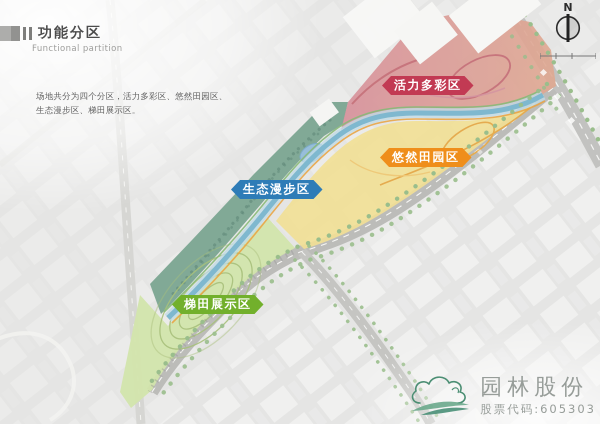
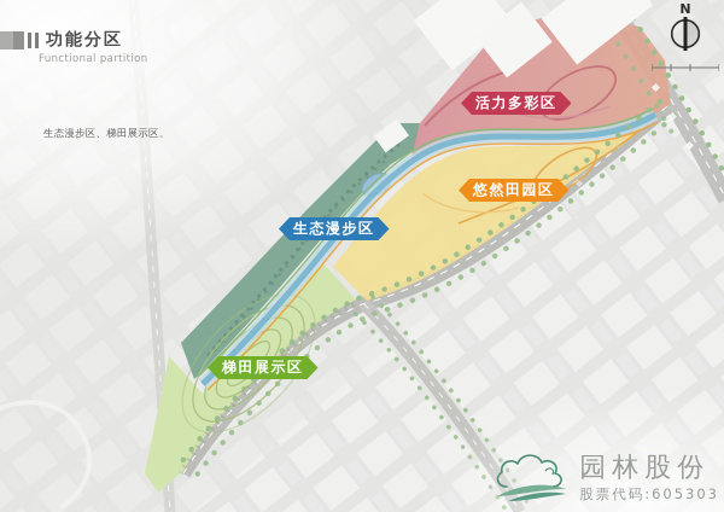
  功能分区
  Functional partition
- 场地共分为四个分区，活力多彩区、悠然田园区、
  生态漫步区、梯田展示区。
  N
  活力多彩区
  悠然田园区
  生态漫步区
  梯田展示区
  园林股份
  股票代码:605303
